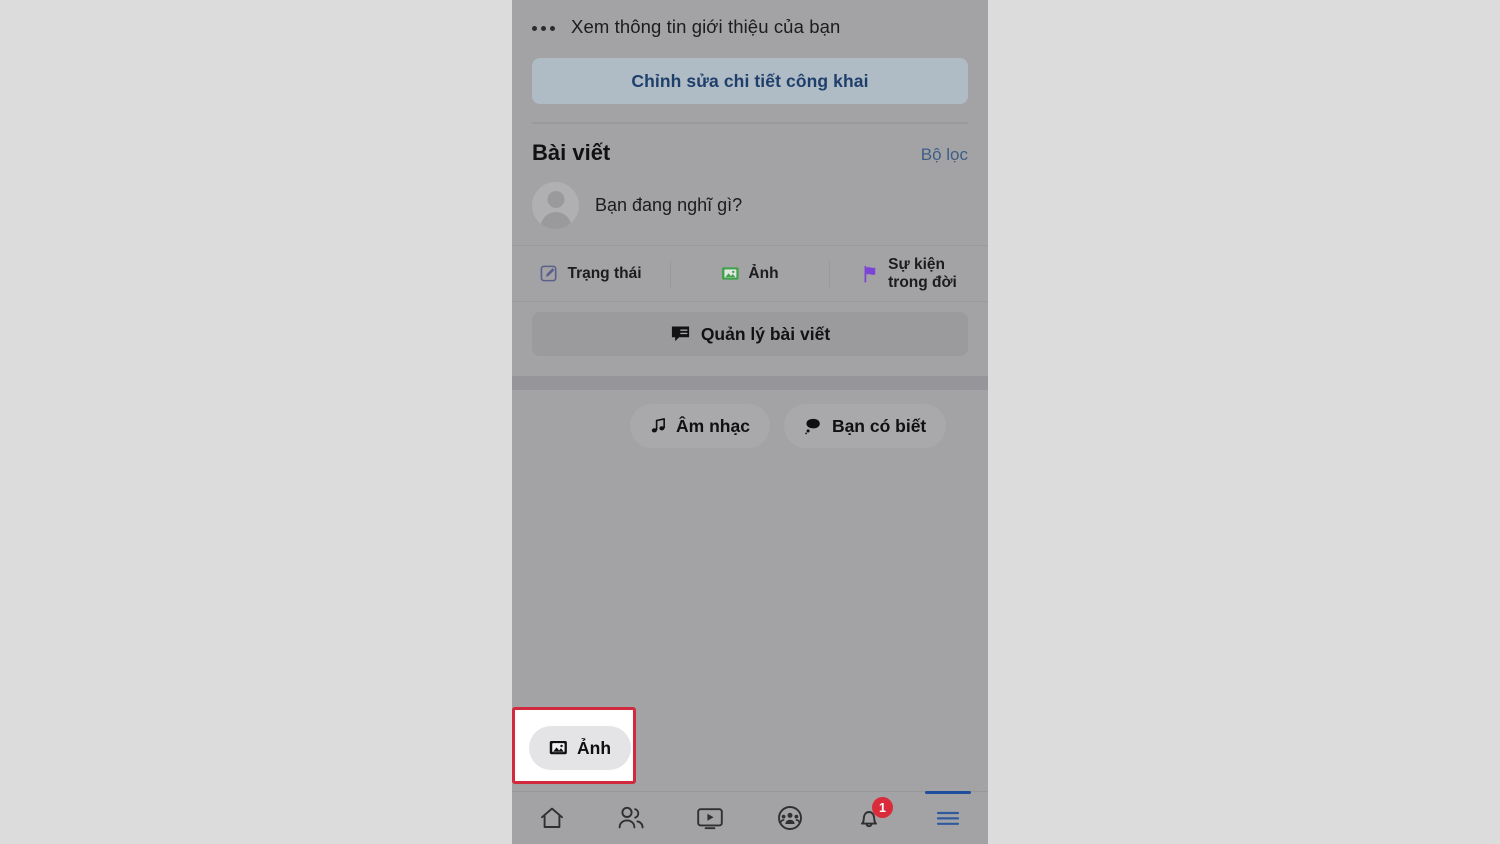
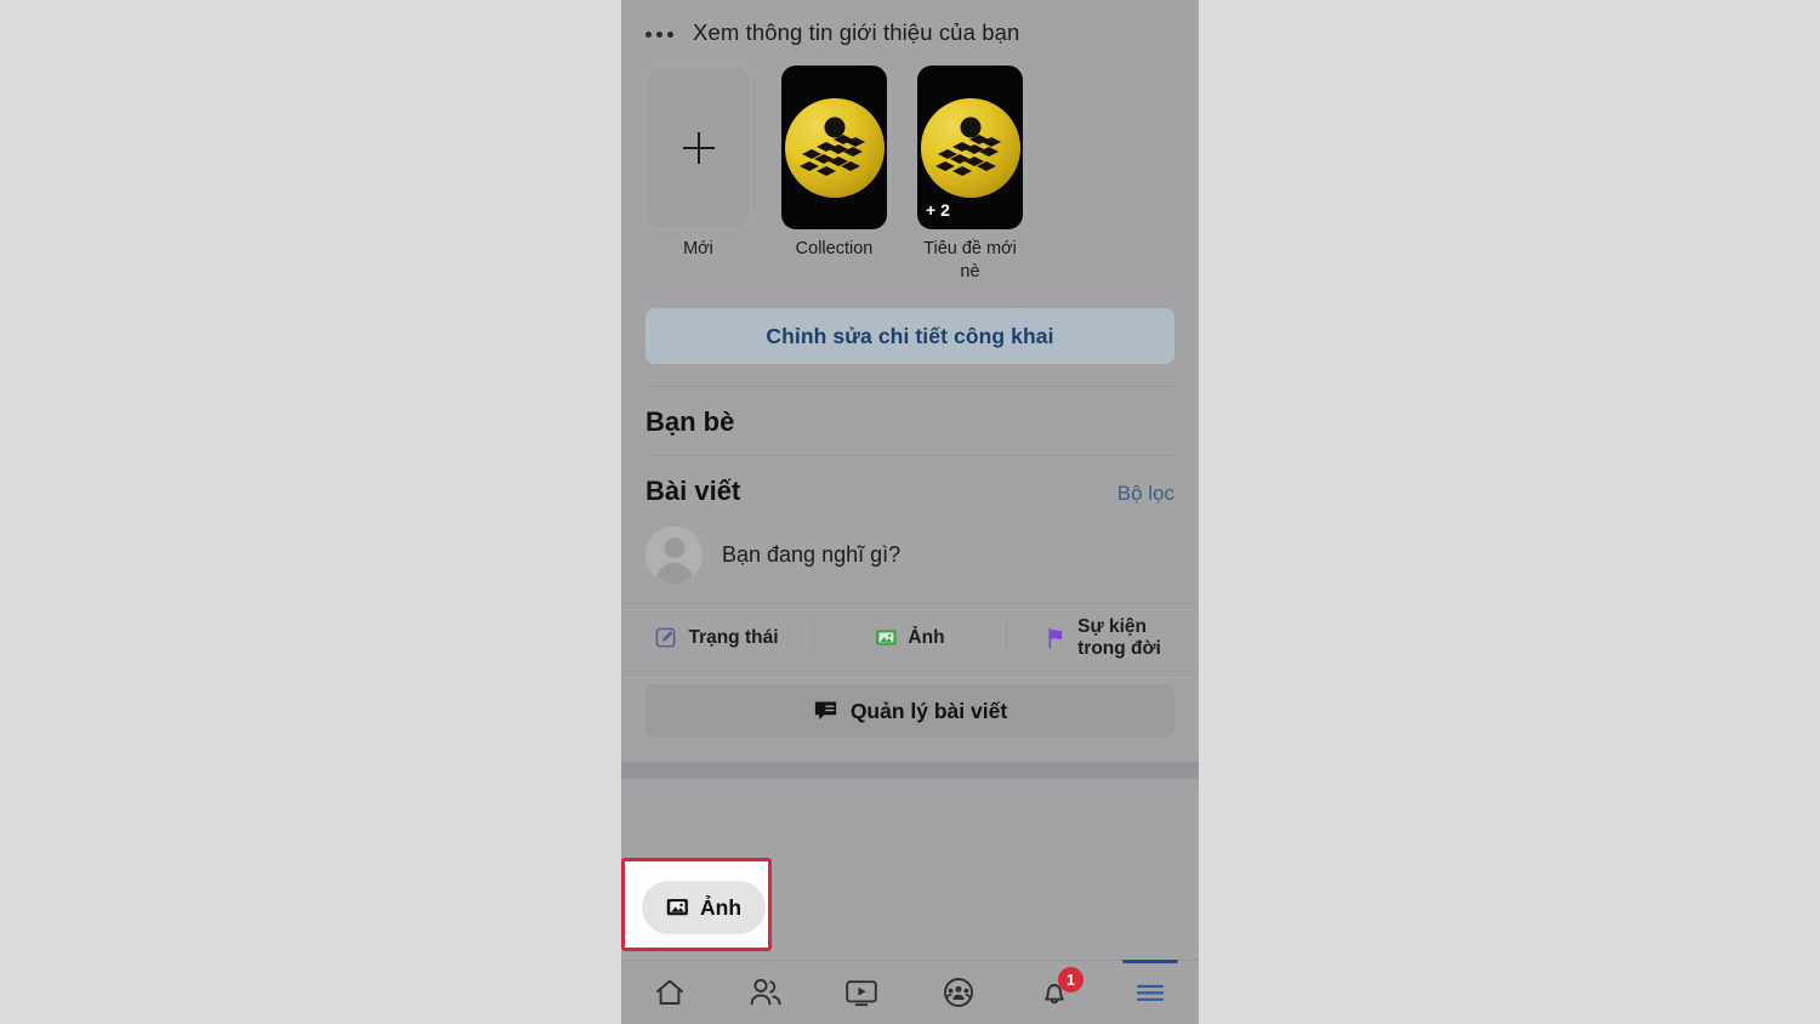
  Xem thông tin giới thiệu của bạn
+ Mới
+ Collection
+ + 2
+ Tiêu đề mới nè
  Chỉnh sửa chi tiết công khai
+ Bạn bè
  Bài viết
  Bộ lọc
  Bạn đang nghĩ gì?
  Trạng thái
  Ảnh
  Sự kiện
  trong đời
  Quản lý bài viết
- Âm nhạc
- Bạn có biết
  1
  Ảnh
